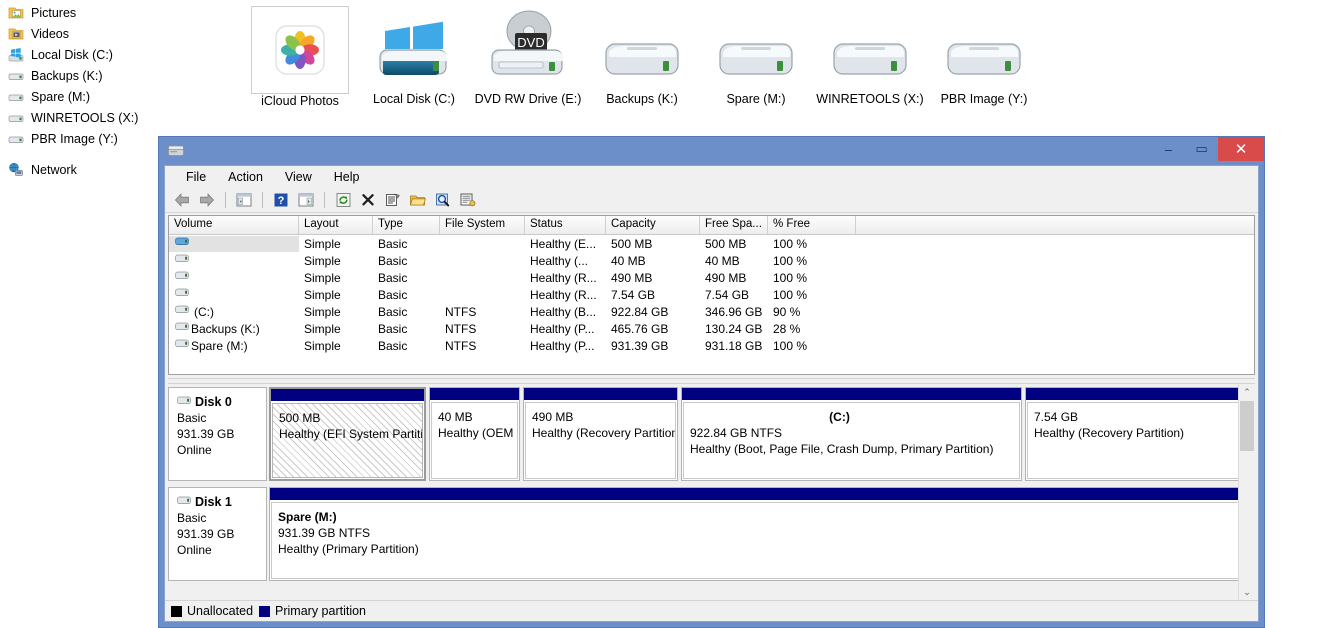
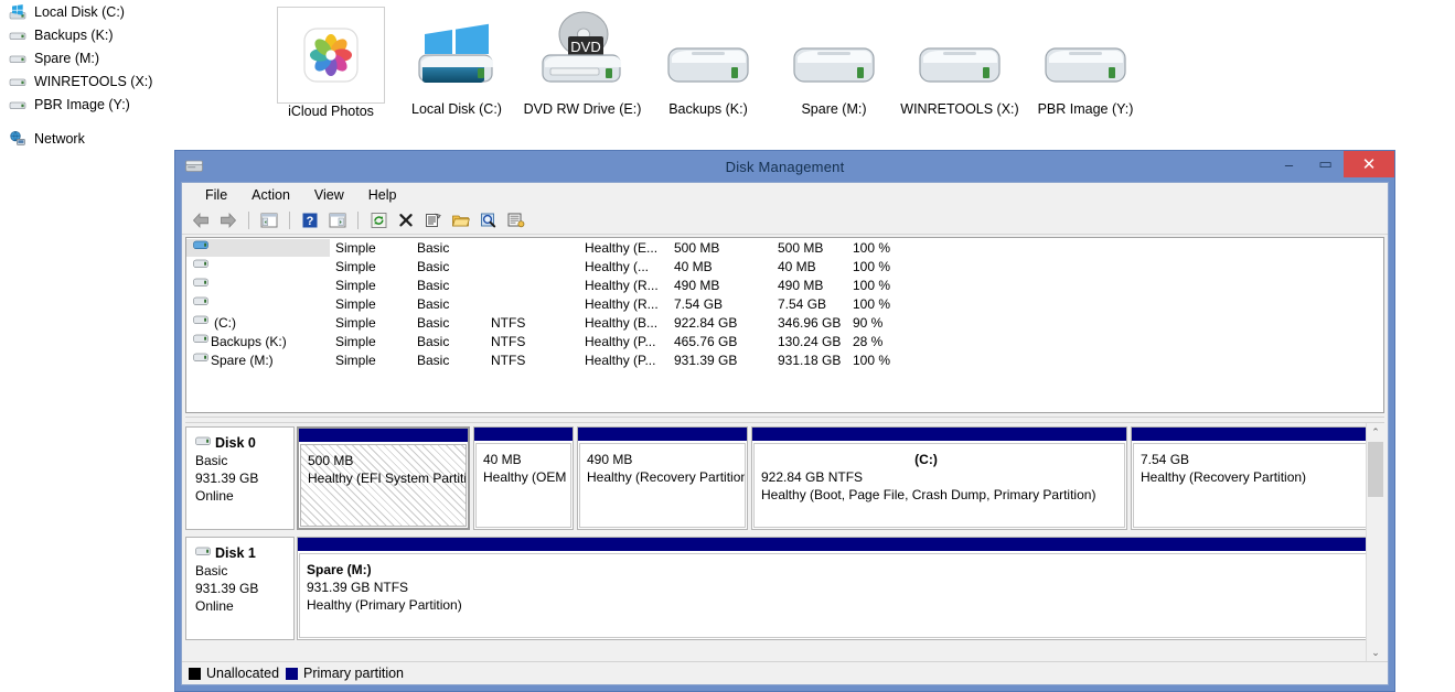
- Pictures
- Videos
  Local Disk (C:)
  Backups (K:)
  Spare (M:)
  WINRETOOLS (X:)
  PBR Image (Y:)
  Network
  iCloud Photos
  Local Disk (C:)
  DVD
  DVD RW Drive (E:)
  Backups (K:)
  Spare (M:)
  WINRETOOLS (X:)
  PBR Image (Y:)
+ Disk Management
  –
  ▭
  ✕
  File
  Action
  View
  Help
  ?
- Volume
- Layout
- Type
- File System
- Status
- Capacity
- Free Spa...
- % Free
  Simple
  Basic
  Healthy (E...
  500 MB
  500 MB
  100 %
  Simple
  Basic
  Healthy (...
  40 MB
  40 MB
  100 %
  Simple
  Basic
  Healthy (R...
  490 MB
  490 MB
  100 %
  Simple
  Basic
  Healthy (R...
  7.54 GB
  7.54 GB
  100 %
  (C:)
  Simple
  Basic
  NTFS
  Healthy (B...
  922.84 GB
  346.96 GB
  90 %
  Backups (K:)
  Simple
  Basic
  NTFS
  Healthy (P...
  465.76 GB
  130.24 GB
  28 %
  Spare (M:)
  Simple
  Basic
  NTFS
  Healthy (P...
  931.39 GB
  931.18 GB
  100 %
  Disk 0
  Basic
  931.39 GB
  Online
  500 MB
  Healthy (EFI System Partiti
  40 MB
  Healthy (OEM
  490 MB
  Healthy (Recovery Partition
  (C:)
  922.84 GB NTFS
  Healthy (Boot, Page File, Crash Dump, Primary Partition)
  7.54 GB
  Healthy (Recovery Partition)
  Disk 1
  Basic
  931.39 GB
  Online
  Spare (M:)
  931.39 GB NTFS
  Healthy (Primary Partition)
  ⌃
  ⌄
  Unallocated
  Primary partition
